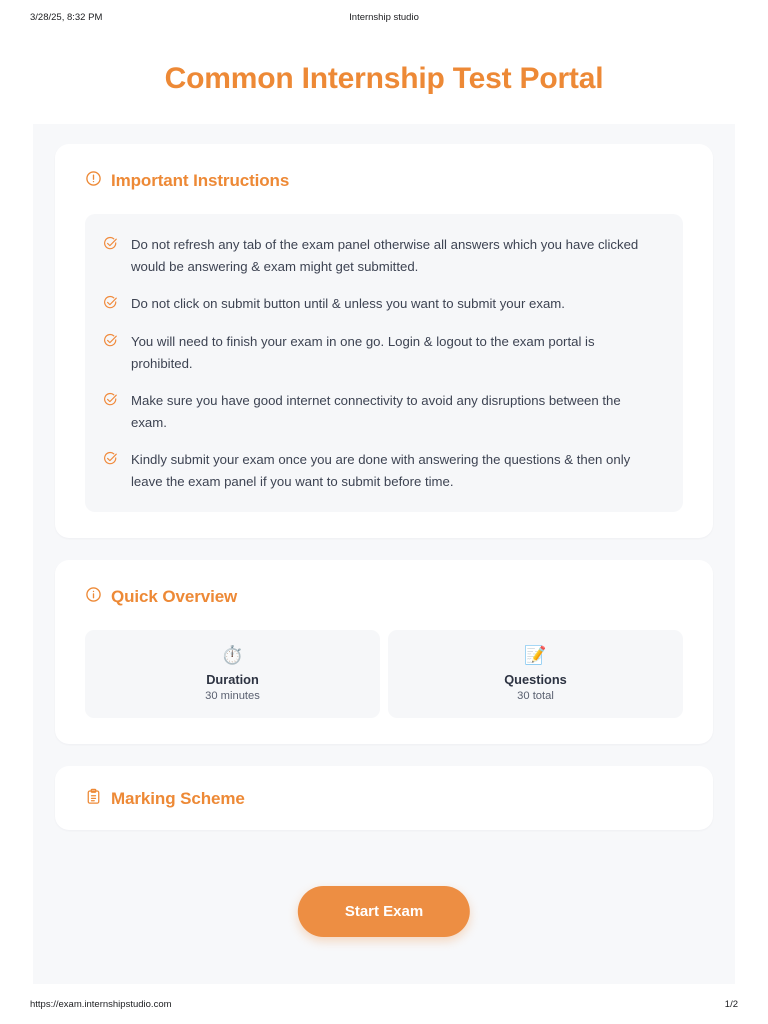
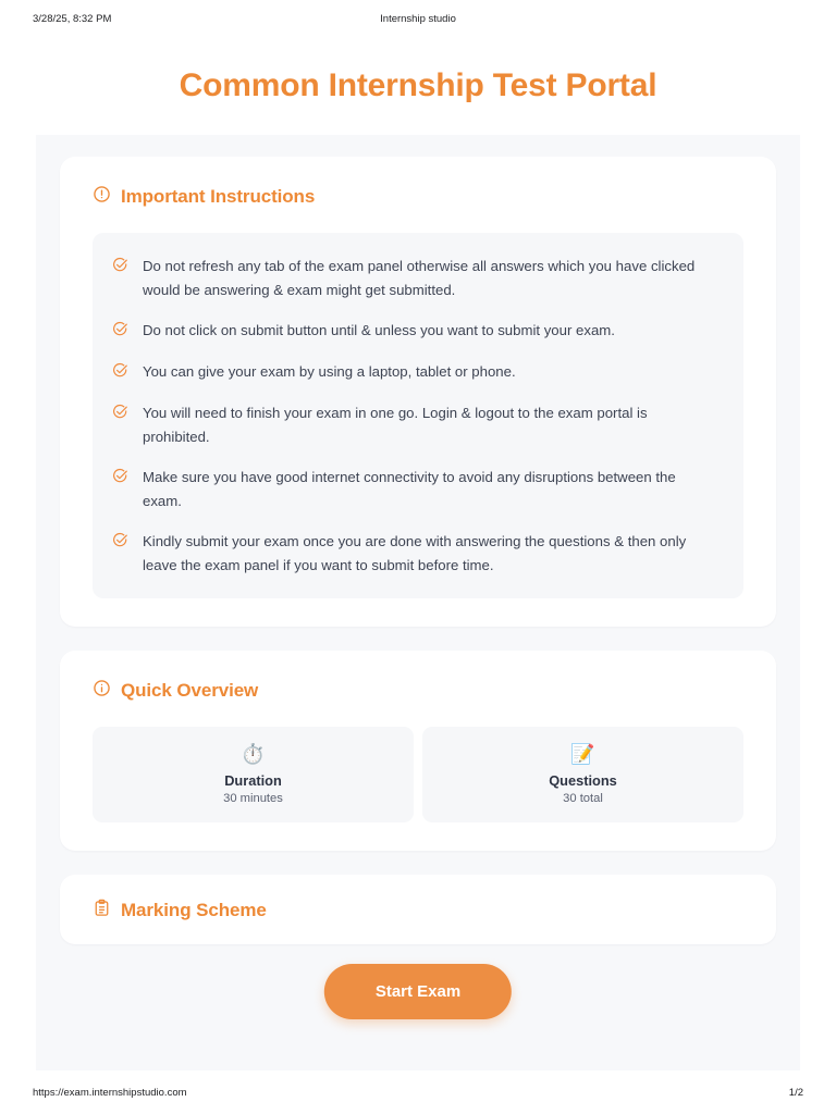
  3/28/25, 8:32 PM
  Internship studio
  Common Internship Test Portal
  Important Instructions
  Do not refresh any tab of the exam panel otherwise all answers which you have clicked would be answering & exam might get submitted.
  Do not click on submit button until & unless you want to submit your exam.
+ You can give your exam by using a laptop, tablet or phone.
  You will need to finish your exam in one go. Login & logout to the exam portal is prohibited.
  Make sure you have good internet connectivity to avoid any disruptions between the exam.
  Kindly submit your exam once you are done with answering the questions & then only leave the exam panel if you want to submit before time.
  Quick Overview
  ⏱️
  Duration
  30 minutes
  📝
  Questions
  30 total
  Marking Scheme
  Start Exam
  https://exam.internshipstudio.com
  1/2
